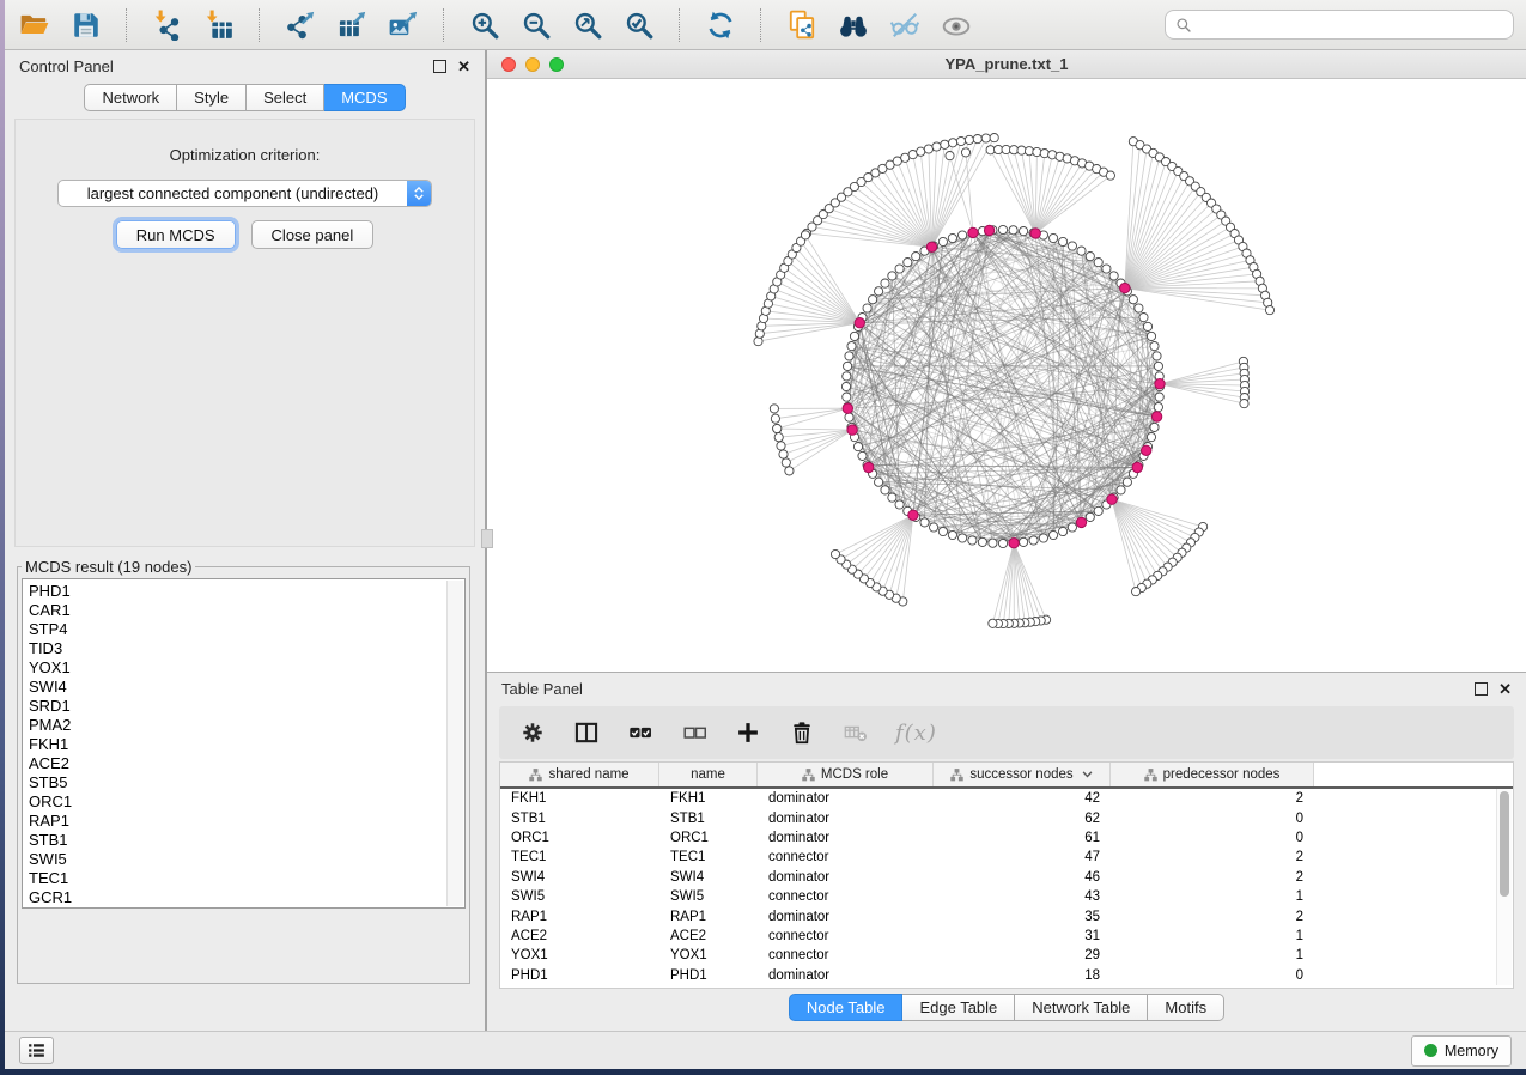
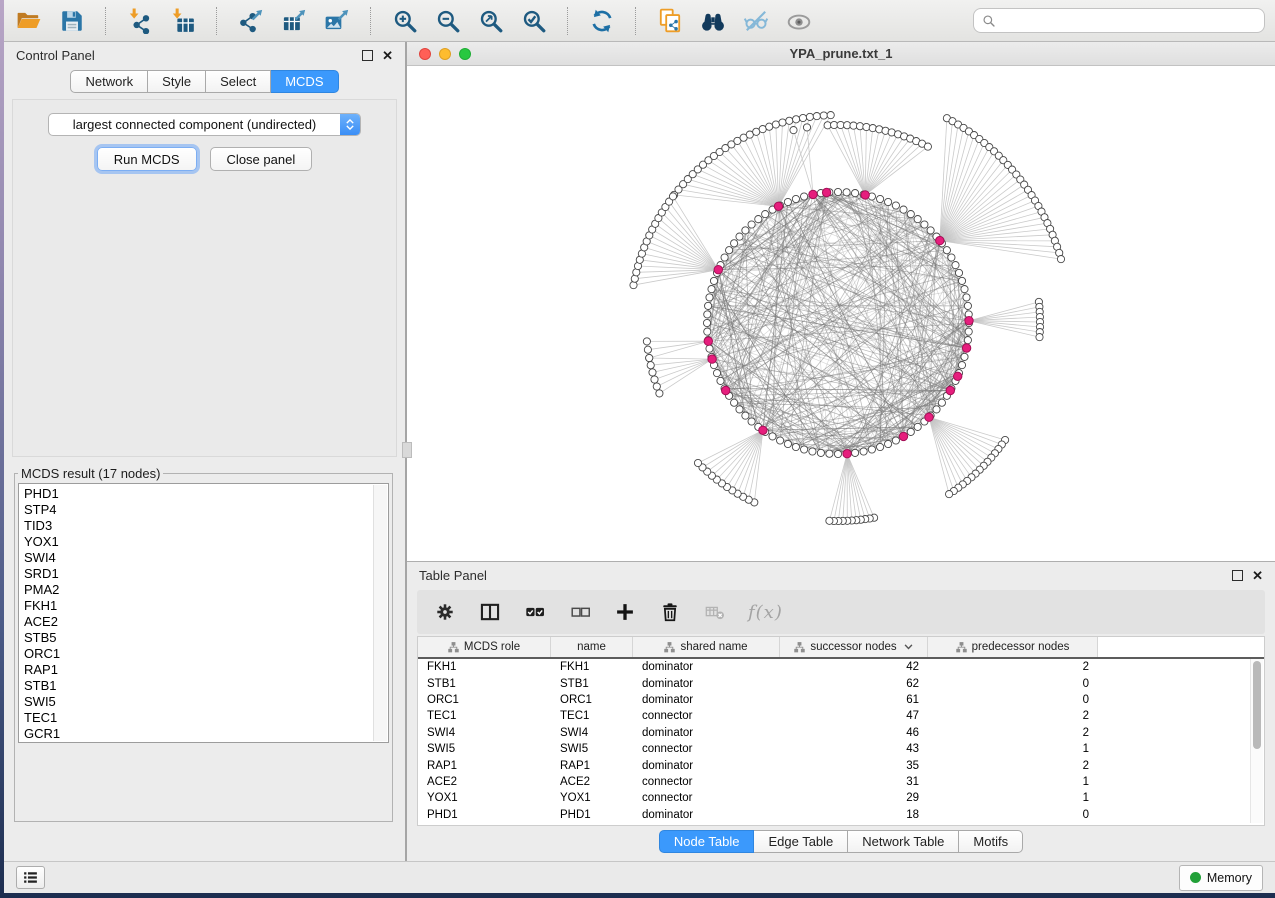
  Control Panel
  ✕
  Network
  Style
  Select
  MCDS
- Optimization criterion:
  largest connected component (undirected)
  Run MCDS
  Close panel
- MCDS result (19 nodes)
+ MCDS result (17 nodes)
  PHD1
- CAR1
  STP4
  TID3
  YOX1
  SWI4
  SRD1
  PMA2
  FKH1
  ACE2
  STB5
  ORC1
  RAP1
  STB1
  SWI5
  TEC1
  GCR1
  YPA_prune.txt_1
  Table Panel
  ✕
  f(x)
- shared name
+ MCDS role
  name
- MCDS role
+ shared name
  successor nodes
  predecessor nodes
  FKH1
  FKH1
  dominator
  42
  2
  STB1
  STB1
  dominator
  62
  0
  ORC1
  ORC1
  dominator
  61
  0
  TEC1
  TEC1
  connector
  47
  2
  SWI4
  SWI4
  dominator
  46
  2
  SWI5
  SWI5
  connector
  43
  1
  RAP1
  RAP1
  dominator
  35
  2
  ACE2
  ACE2
  connector
  31
  1
  YOX1
  YOX1
  connector
  29
  1
  PHD1
  PHD1
  dominator
  18
  0
  Node Table
  Edge Table
  Network Table
  Motifs
  Memory
